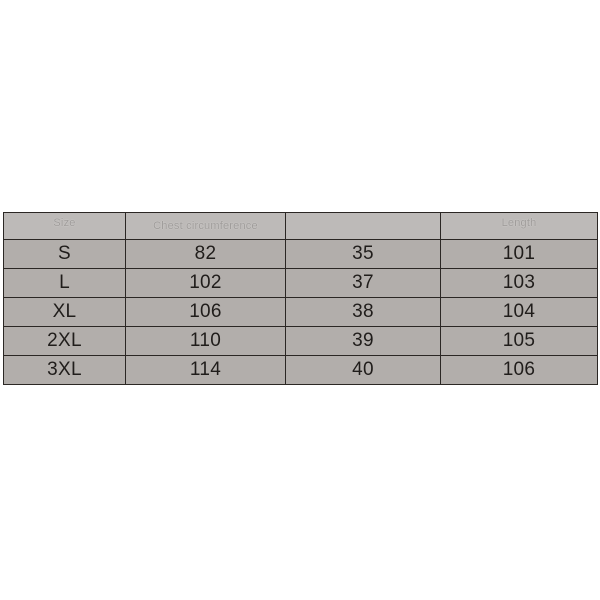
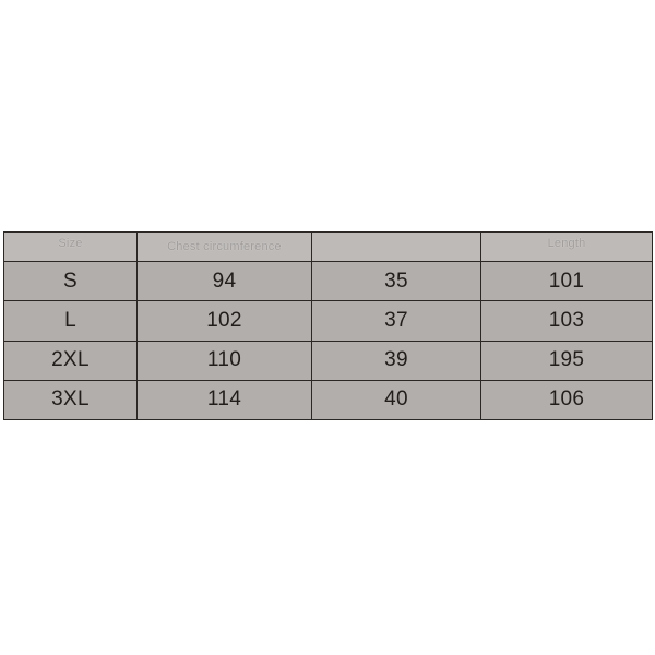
  Size	Chest circumference		Length
- S	82	35	101
+ S	94	35	101
  L	102	37	103
- XL	106	38	104
- 2XL	110	39	105
+ 2XL	110	39	195
  3XL	114	40	106
